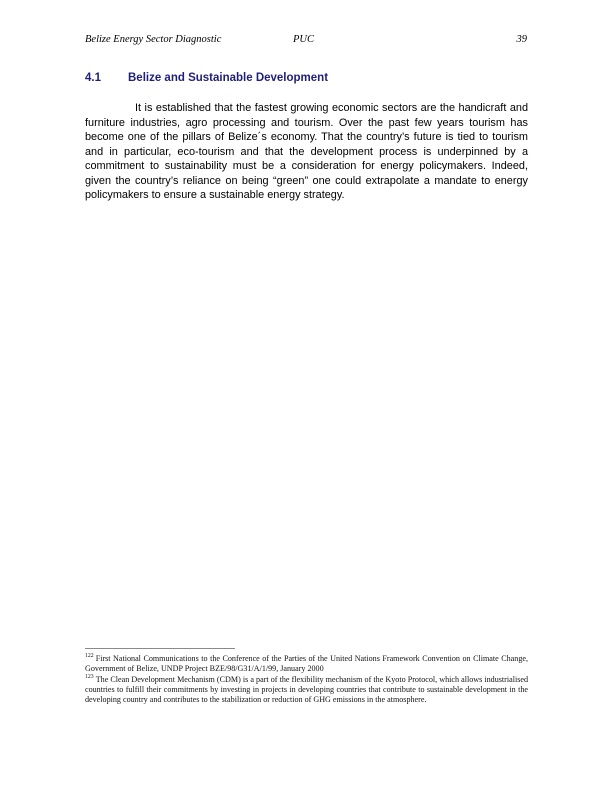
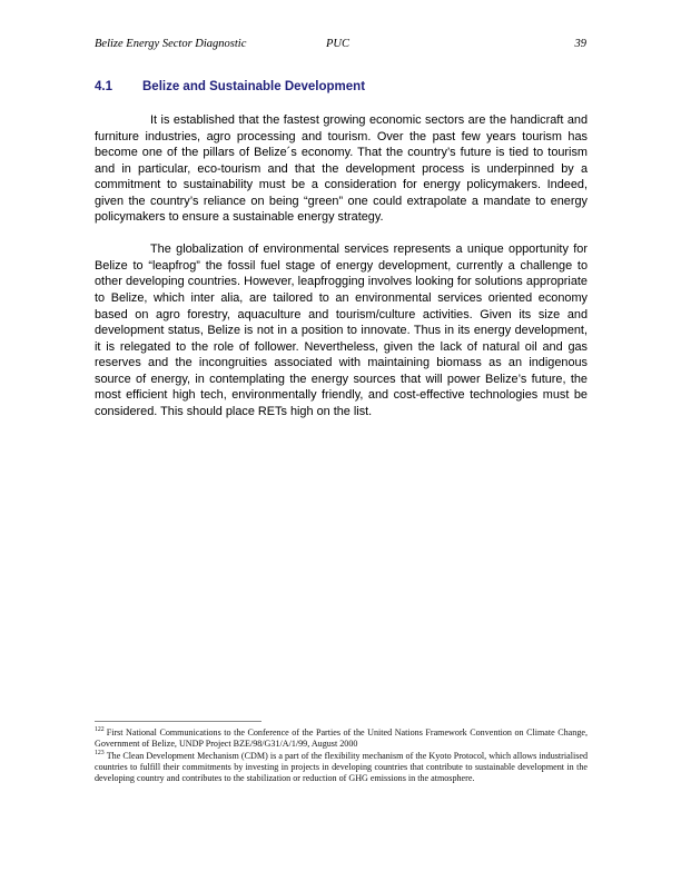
  Belize Energy Sector Diagnostic
  PUC
  39
  4.1 Belize and Sustainable Development
  It is established that the fastest growing economic sectors are the handicraft and furniture industries, agro processing and tourism. Over the past few years tourism has become one of the pillars of Belize´s economy. That the country’s future is tied to tourism and in particular, eco-tourism and that the development process is underpinned by a commitment to sustainability must be a consideration for energy policymakers. Indeed, given the country’s reliance on being “green” one could extrapolate a mandate to energy policymakers to ensure a sustainable energy strategy.
+ The globalization of environmental services represents a unique opportunity for Belize to “leapfrog” the fossil fuel stage of energy development, currently a challenge to other developing countries. However, leapfrogging involves looking for solutions appropriate to Belize, which inter alia, are tailored to an environmental services oriented economy based on agro forestry, aquaculture and tourism/culture activities. Given its size and development status, Belize is not in a position to innovate. Thus in its energy development, it is relegated to the role of follower. Nevertheless, given the lack of natural oil and gas reserves and the incongruities associated with maintaining biomass as an indigenous source of energy, in contemplating the energy sources that will power Belize’s future, the most efficient high tech, environmentally friendly, and cost-effective technologies must be considered. This should place RETs high on the list.
- First National Communications to the Conference of the Parties of the United Nations Framework Convention on Climate Change, Government of Belize, UNDP Project BZE/98/G31/A/1/99, January 2000
+ First National Communications to the Conference of the Parties of the United Nations Framework Convention on Climate Change, Government of Belize, UNDP Project BZE/98/G31/A/1/99, August 2000
  The Clean Development Mechanism (CDM) is a part of the flexibility mechanism of the Kyoto Protocol, which allows industrialised countries to fulfill their commitments by investing in projects in developing countries that contribute to sustainable development in the developing country and contributes to the stabilization or reduction of GHG emissions in the atmosphere.
